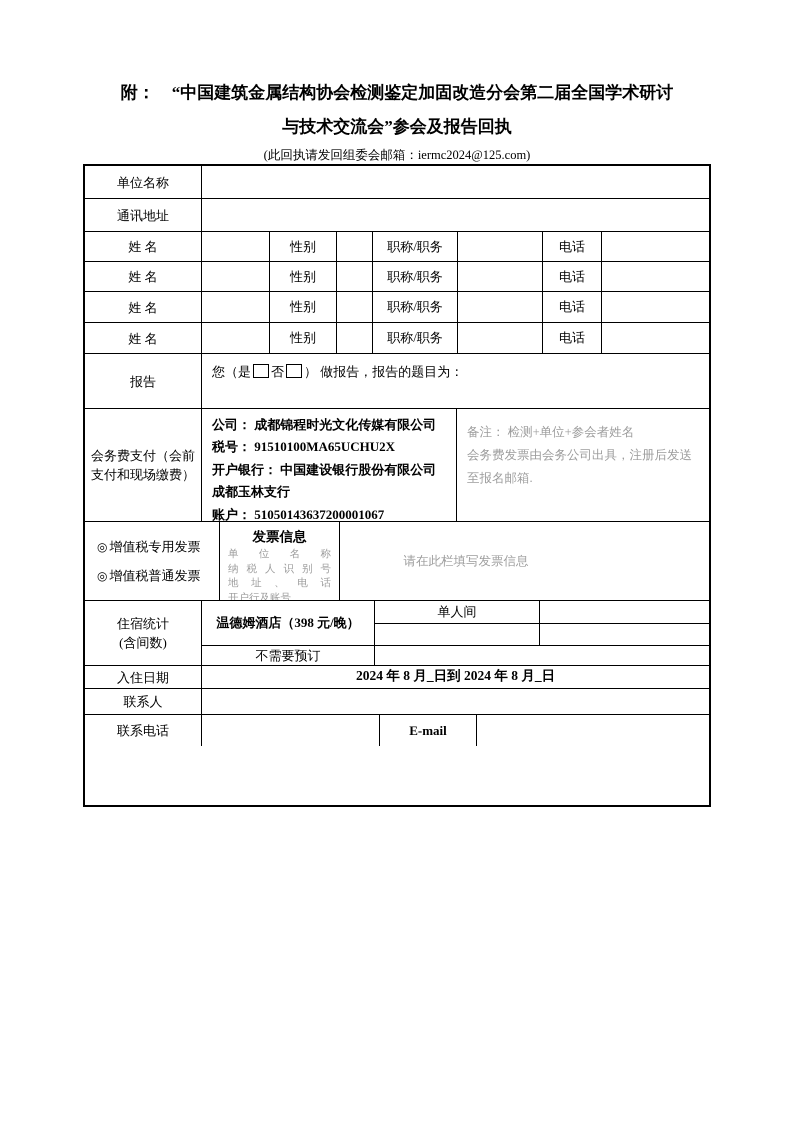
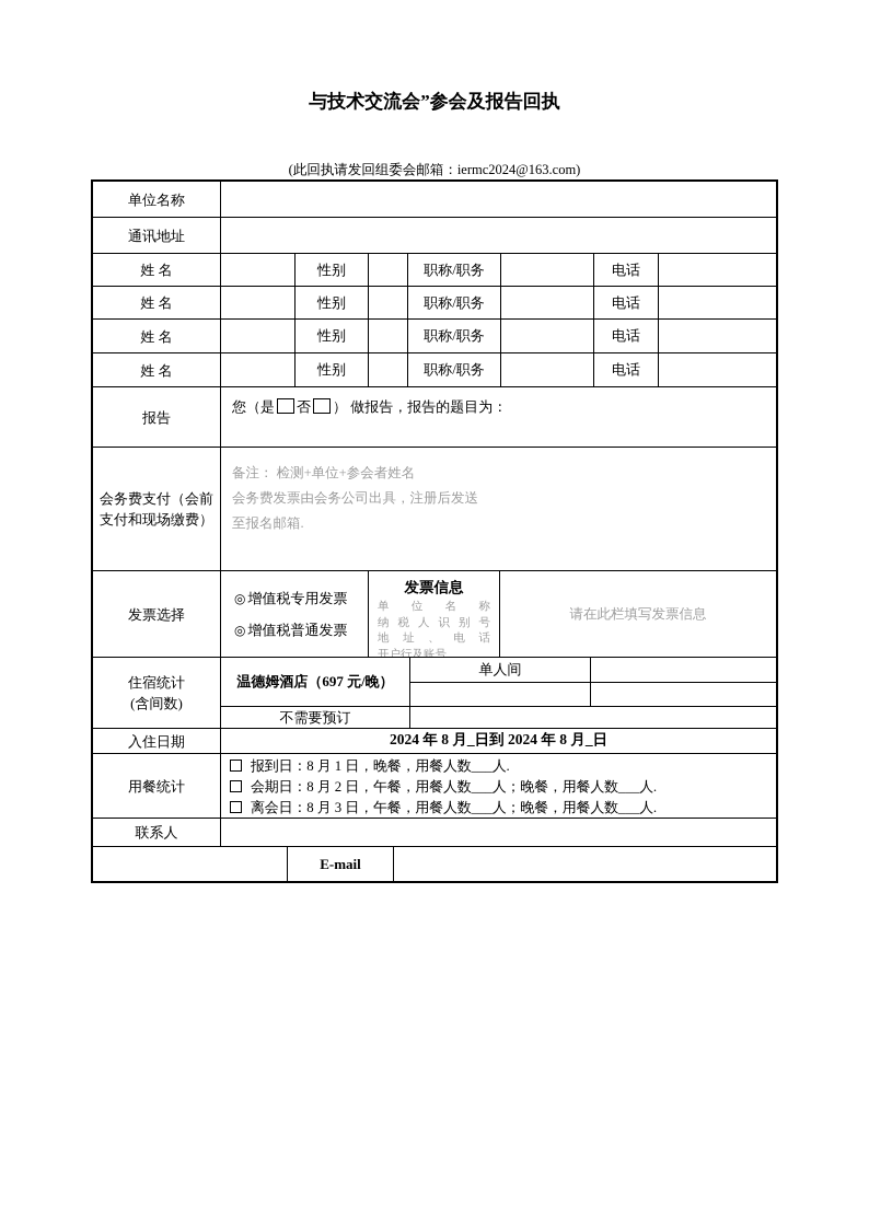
- 附： “中国建筑金属结构协会检测鉴定加固改造分会第二届全国学术研讨
  与技术交流会”参会及报告回执
- (此回执请发回组委会邮箱：iermc2024@125.com)
+ (此回执请发回组委会邮箱：iermc2024@163.com)
  单位名称
  通讯地址
  姓 名
  性别
  职称/职务
  电话
  姓 名
  性别
  职称/职务
  电话
  姓 名
  性别
  职称/职务
  电话
  姓 名
  性别
  职称/职务
  电话
  报告
  您（是 否 ） 做报告，报告的题目为：
  会务费支付（会前支付和现场缴费）
- 公司： 成都锦程时光文化传媒有限公司
- 税号： 91510100MA65UCHU2X
- 开户银行： 中国建设银行股份有限公司成都玉林支行
- 账户： 51050143637200001067
  备注： 检测+单位+参会者姓名
  会务费发票由会务公司出具，注册后发送至报名邮箱.
+ 发票选择
  ◎ 增值税专用发票
  ◎ 增值税普通发票
  发票信息
  单位名称
  纳税人识别号
  地址、电话
  开户行及账号
  请在此栏填写发票信息
  住宿统计
  (含间数)
- 温德姆酒店（398 元/晚）
+ 温德姆酒店（697 元/晚）
  不需要预订
  单人间
  入住日期
  2024 年 8 月_日到 2024 年 8 月_日
+ 用餐统计
+ 报到日：8 月 1 日，晚餐，用餐人数___人.
+ 会期日：8 月 2 日，午餐，用餐人数___人；晚餐，用餐人数___人.
+ 离会日：8 月 3 日，午餐，用餐人数___人；晚餐，用餐人数___人.
  联系人
- 联系电话
  E-mail
